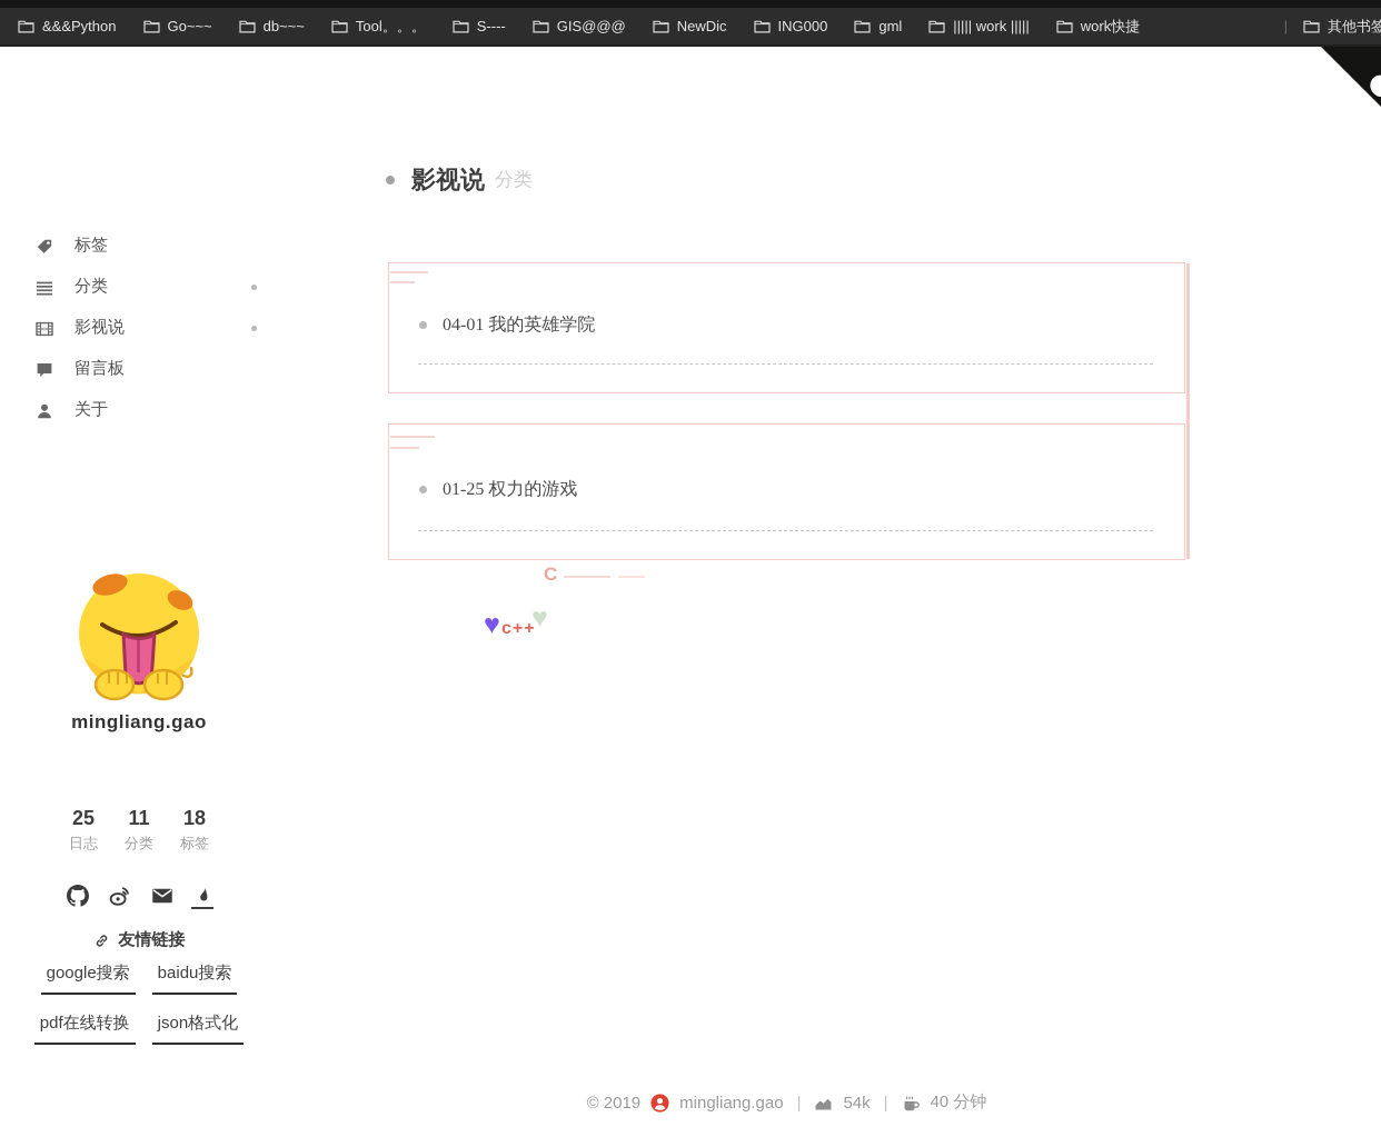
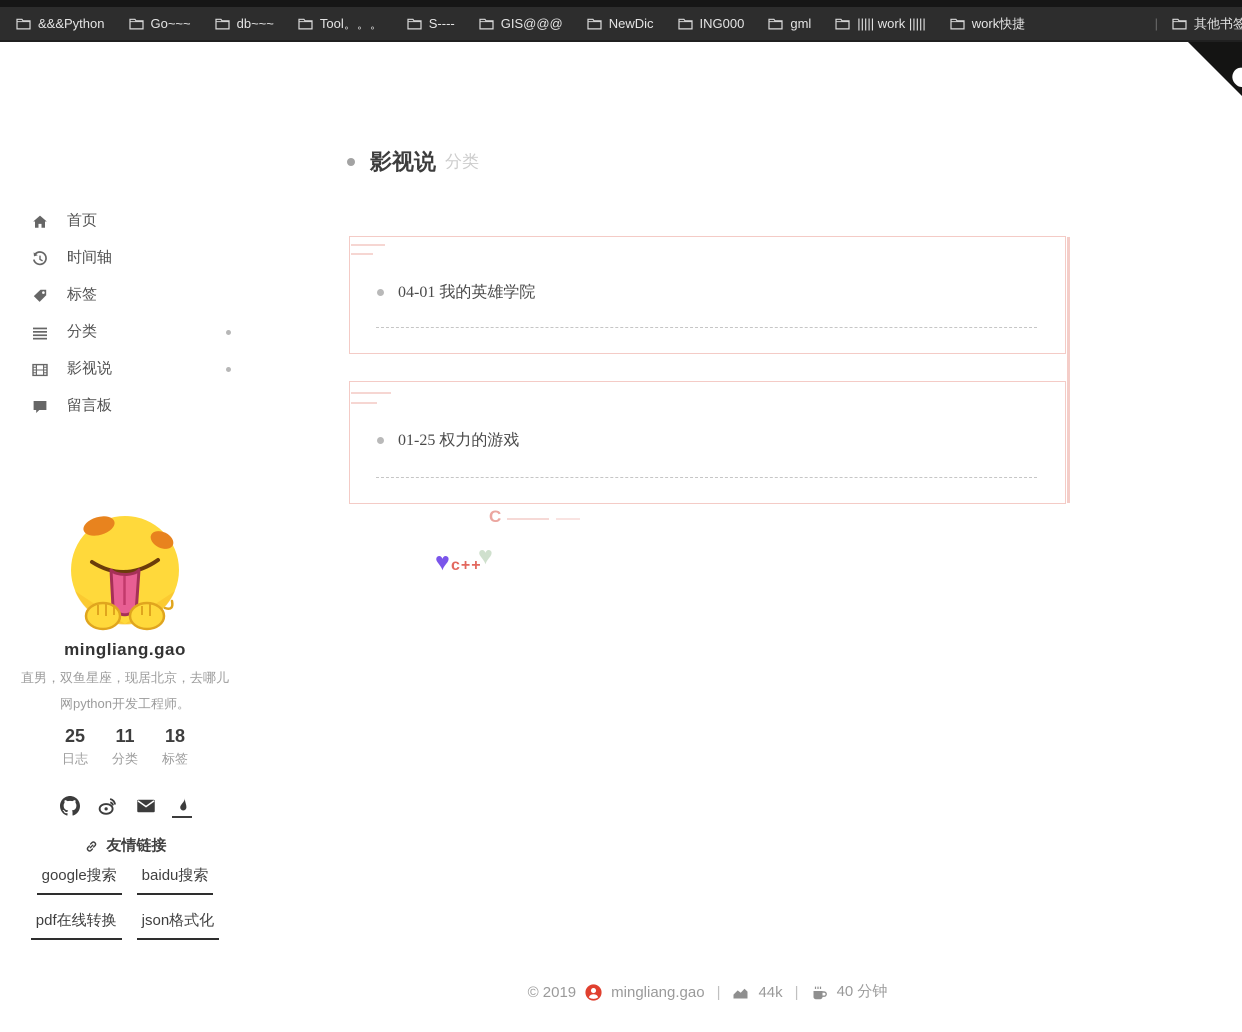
  &&&Python
  Go~~~
  db~~~
  Tool。。。
  S----
  GIS@@@
  NewDic
  ING000
  gml
  ||||| work |||||
  work快捷
  |
  其他书签
+ 首页
+ 时间轴
  标签
  分类
  影视说
  留言板
- 关于
  mingliang.gao
+ 直男，双鱼星座，现居北京，去哪儿网python开发工程师。
  25
  日志
  11
  分类
  18
  标签
  友情链接
  google搜索
  baidu搜索
  pdf在线转换
  json格式化
  影视说
  分类
  04-01 我的英雄学院
  01-25 权力的游戏
  C
  ♥
  c++
  ♥
  © 2019
  mingliang.gao
  |
- 54k
+ 44k
  |
  40 分钟
